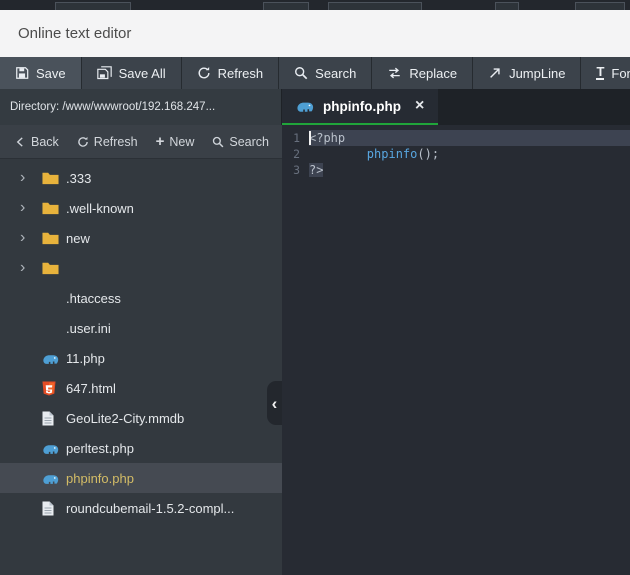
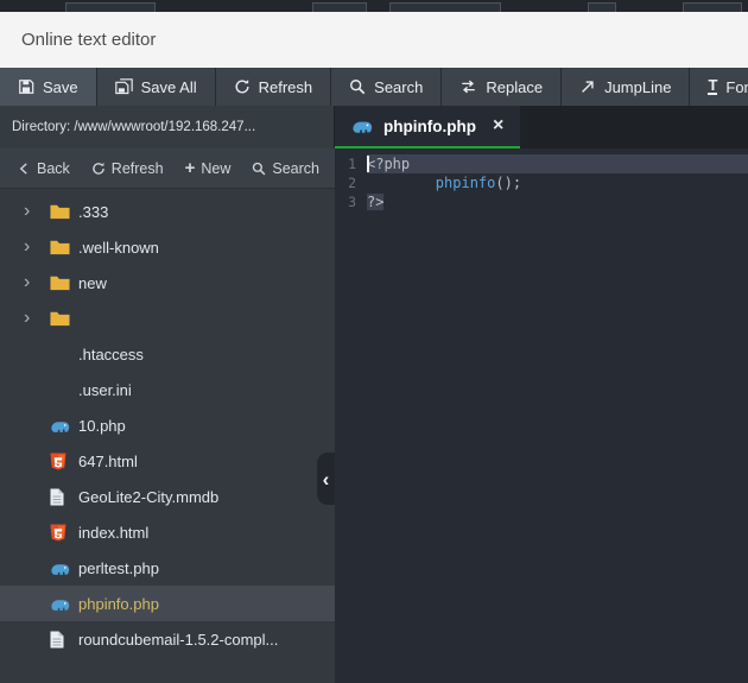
  Online text editor
  Save
  Save All
  Refresh
  Search
  Replace
  JumpLine
  T
  Directory: /www/wwwroot/192.168.247...
  phpinfo.php
  ×
  Back
  Refresh
  +
  New
  Search
  ›
  .333
  ›
  .well-known
  ›
  new
  ›
  .htaccess
  .user.ini
- 11.php
+ 10.php
  647.html
  GeoLite2-City.mmdb
+ index.html
  perltest.php
  phpinfo.php
  roundcubemail-1.5.2-compl...
  ‹
  1
  <?php
  2
  phpinfo();
  3
  ?>
